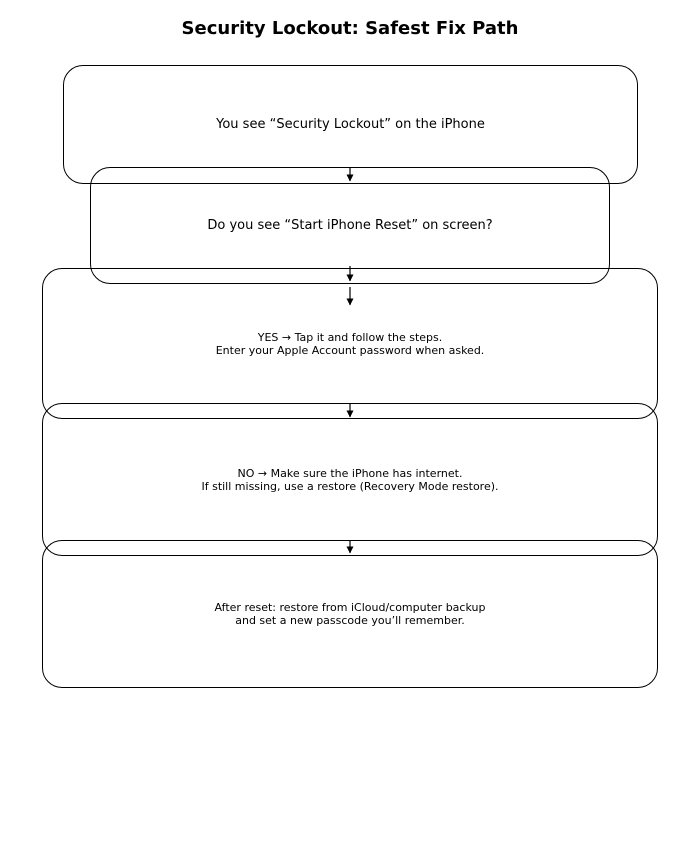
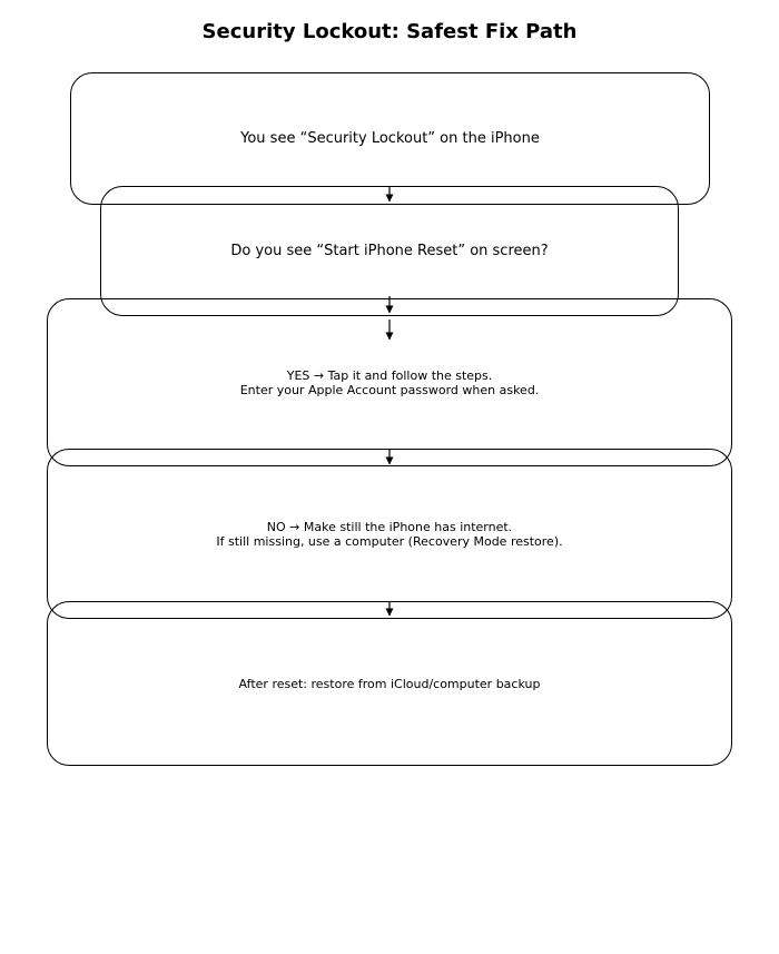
  Security Lockout: Safest Fix Path
  You see “Security Lockout” on the iPhone
  Do you see “Start iPhone Reset” on screen?
  YES → Tap it and follow the steps.
  Enter your Apple Account password when asked.
- NO → Make sure the iPhone has internet.
+ NO → Make still the iPhone has internet.
- If still missing, use a restore (Recovery Mode restore).
+ If still missing, use a computer (Recovery Mode restore).
  After reset: restore from iCloud/computer backup
- and set a new passcode you’ll remember.
